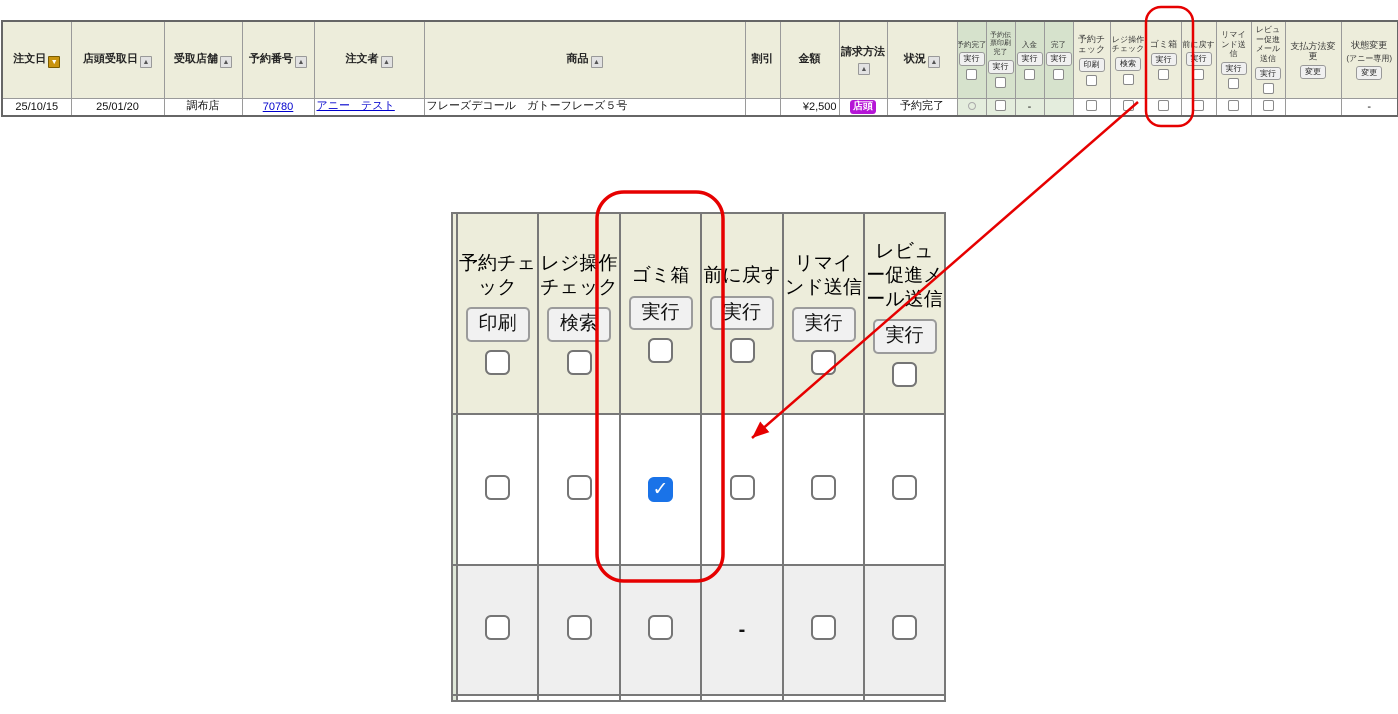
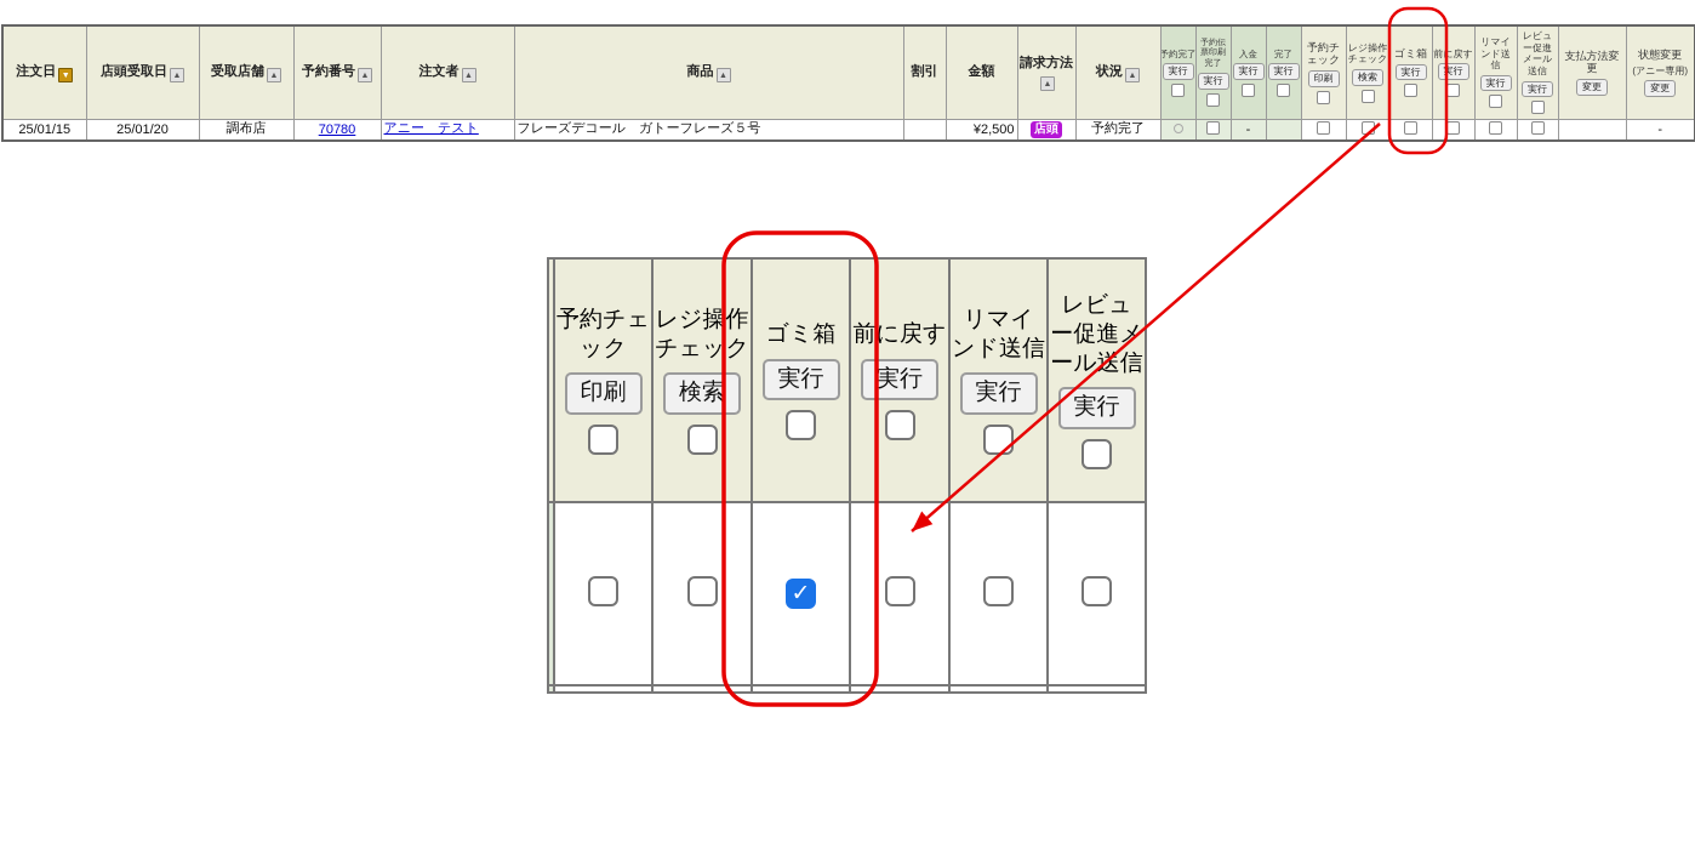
  注文日	店頭受取日	受取店舗	予約番号	注文者	商品	割引	金額	請求方法	状況	予約完了 実行	実行	入金 実行	完了 実行	予約チェック 印刷	レジ操作チェック 検索	ゴミ箱 実行	前に戻す 実行	リマインド送信 実行	レビュー促進メール送信 実行	支払方法変更 変更	状態変更 (アニー専用) 変更
- 25/10/15	25/01/20	調布店	70780	アニー テスト	フレーズデコール ガトーフレーズ５号		¥2,500	店頭	予約完了			-									-
+ 25/01/15	25/01/20	調布店	70780	アニー テスト	フレーズデコール ガトーフレーズ５号		¥2,500	店頭	予約完了			-									-
  	予約チェック 印刷	レジ操作チェック 検索	ゴミ箱 実行	前に戻す 実行	リマインド送信 実行	レビュー促進メール送信 実行
- 				-
